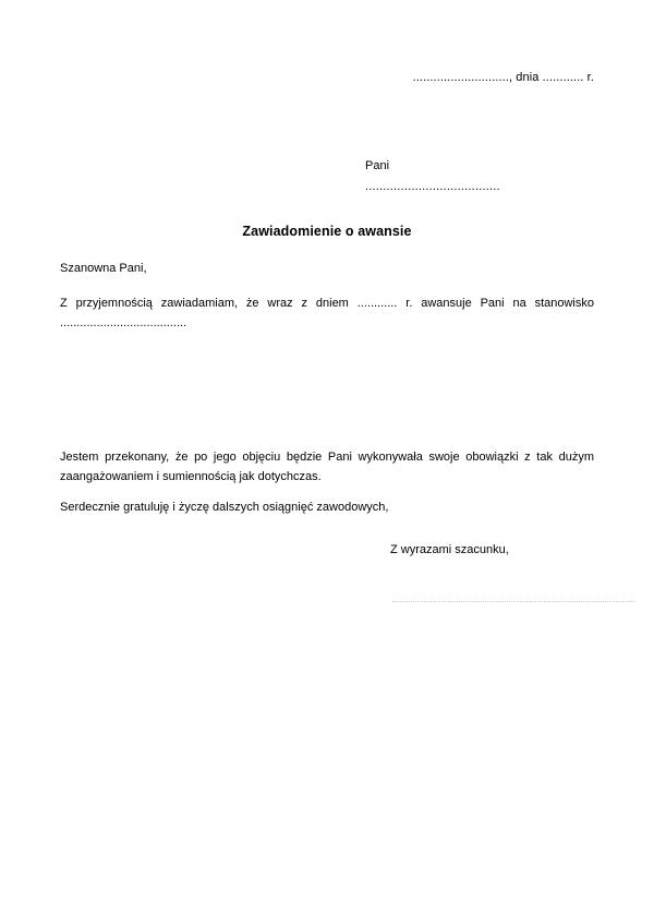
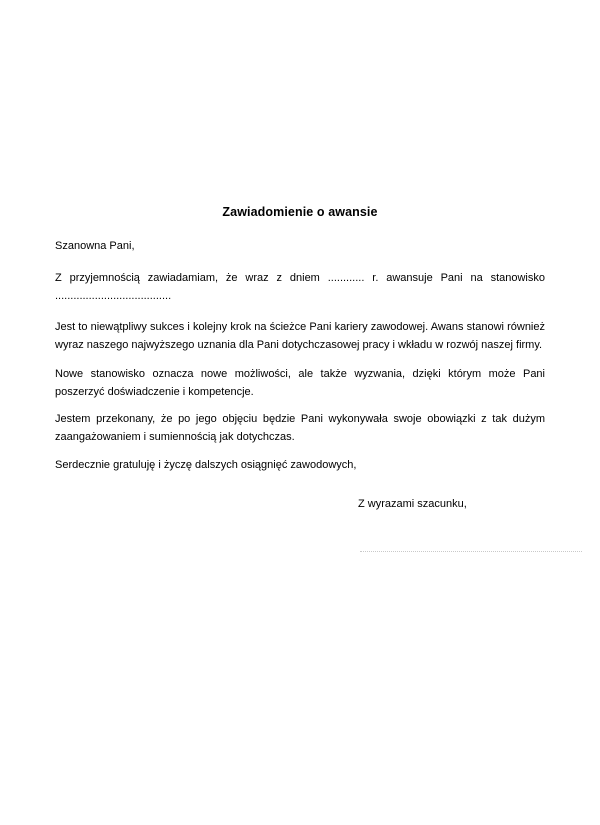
- ............................, dnia ............ r.
- Pani
- ......................................
  Zawiadomienie o awansie
  Szanowna Pani,
  Z przyjemnością zawiadamiam, że wraz z dniem ............ r. awansuje Pani na stanowisko ......................................
+ Jest to niewątpliwy sukces i kolejny krok na ścieżce Pani kariery zawodowej. Awans stanowi również wyraz naszego najwyższego uznania dla Pani dotychczasowej pracy i wkładu w rozwój naszej firmy.
+ Nowe stanowisko oznacza nowe możliwości, ale także wyzwania, dzięki którym może Pani poszerzyć doświadczenie i kompetencje.
  Jestem przekonany, że po jego objęciu będzie Pani wykonywała swoje obowiązki z tak dużym zaangażowaniem i sumiennością jak dotychczas.
  Serdecznie gratuluję i życzę dalszych osiągnięć zawodowych,
  Z wyrazami szacunku,
